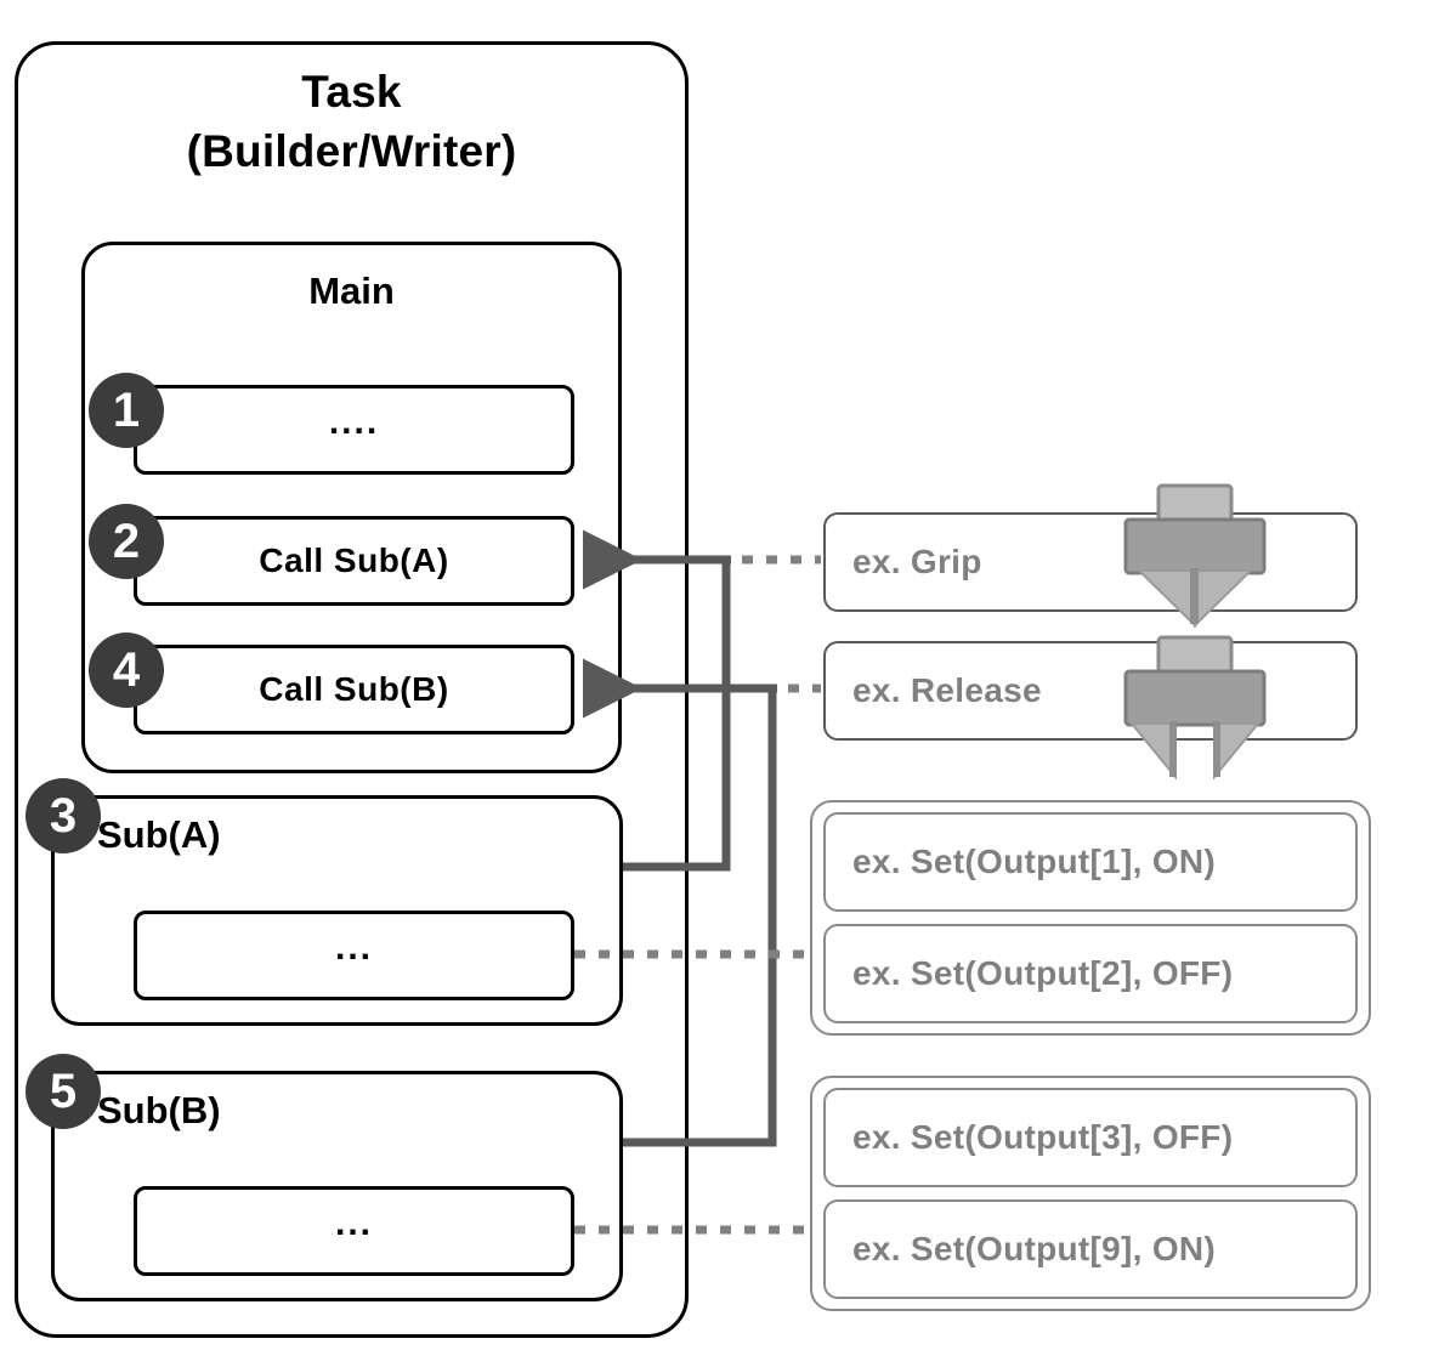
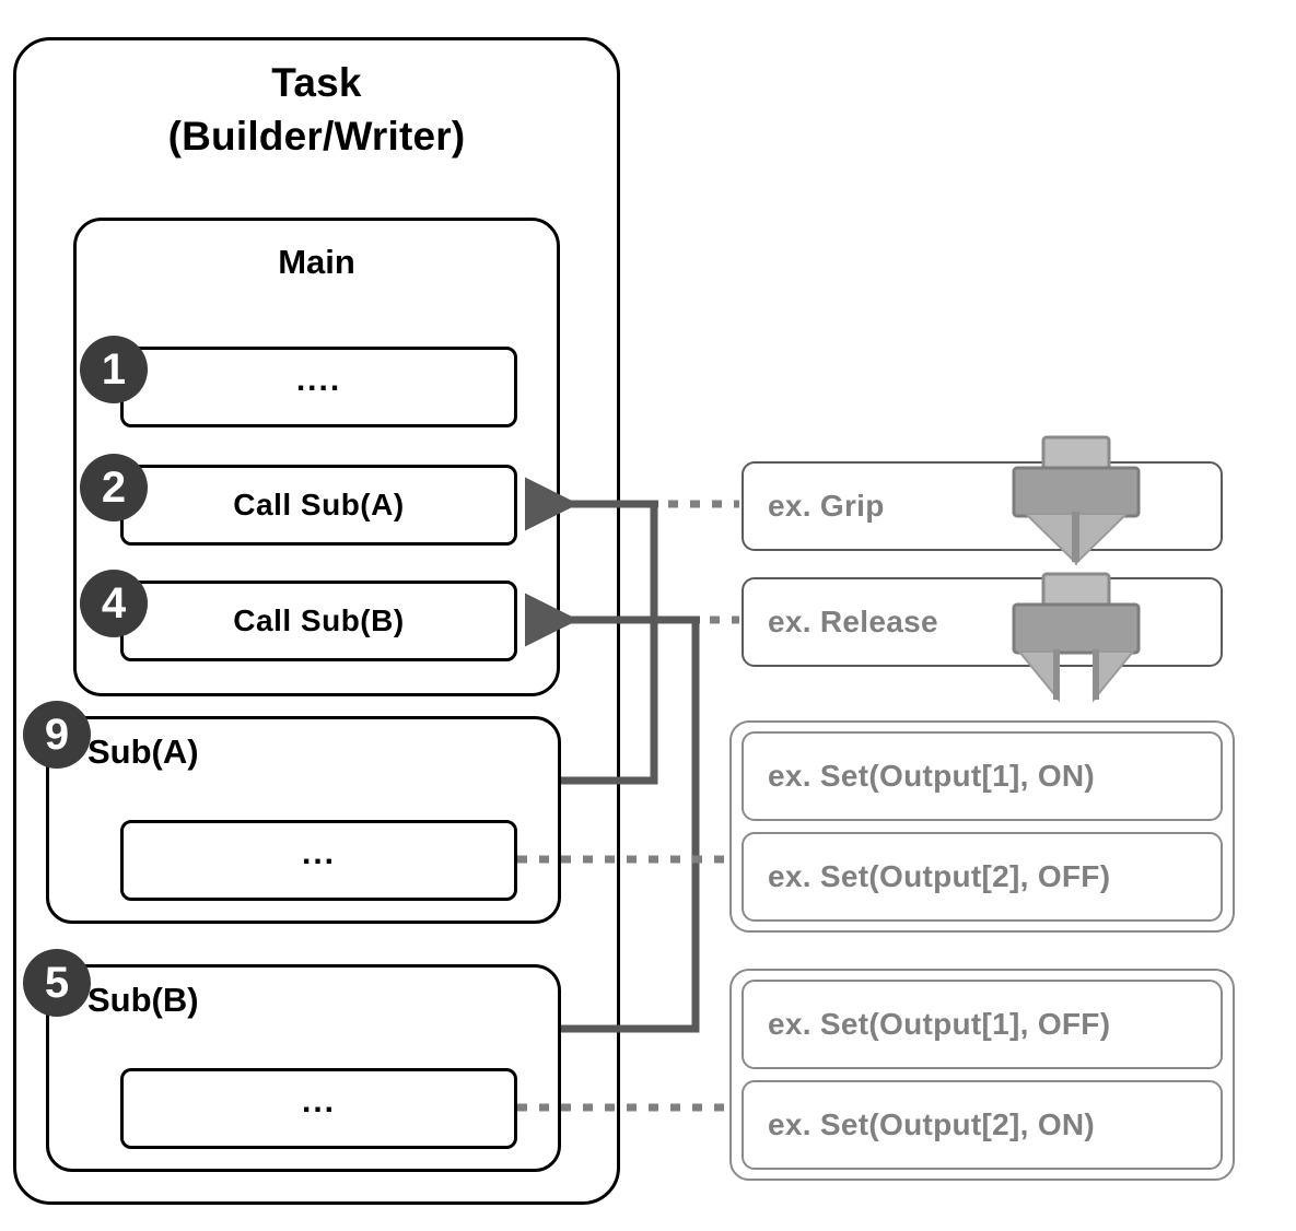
  Task
  (Builder/Writer)
  Main
  Sub(A)
  Sub(B)
  ....
  Call Sub(A)
  Call Sub(B)
  ...
  ...
  1
  2
  4
- 3
+ 9
  5
  ex. Grip
  ex. Release
  ex. Set(Output[1], ON)
  ex. Set(Output[2], OFF)
- ex. Set(Output[3], OFF)
+ ex. Set(Output[1], OFF)
- ex. Set(Output[9], ON)
+ ex. Set(Output[2], ON)
